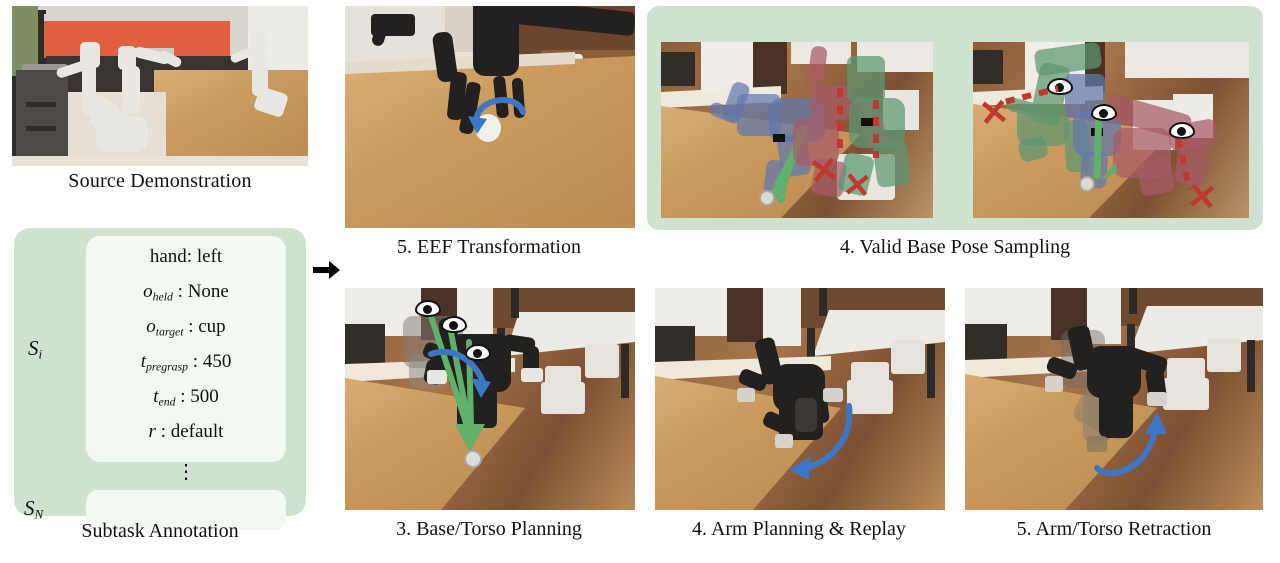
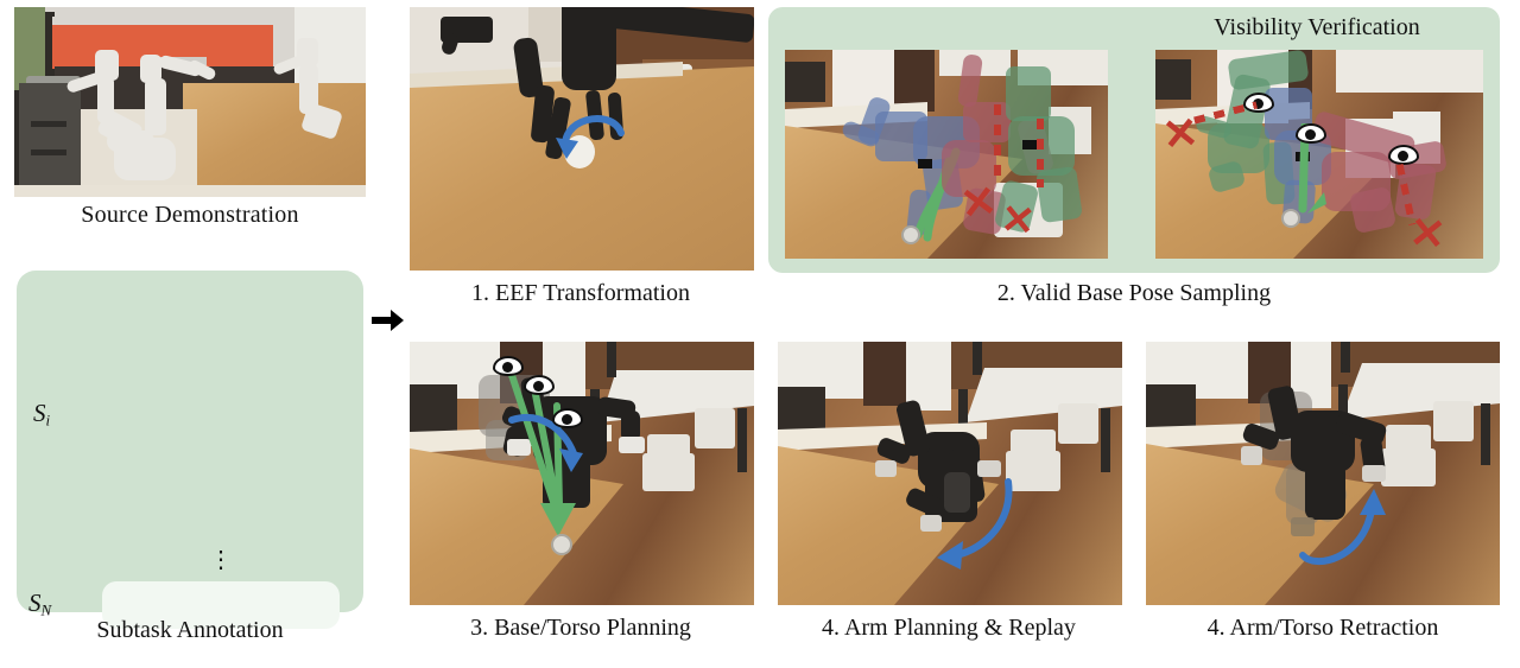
  Source Demonstration
  Si
- hand: left
- oheld : None
- otarget : cup
- tpregrasp : 450
- tend : 500
- r : default
  ⋮
  SN
  Subtask Annotation
- 5. EEF Transformation
+ 1. EEF Transformation
+ Visibility Verification
- 4. Valid Base Pose Sampling
+ 2. Valid Base Pose Sampling
  3. Base/Torso Planning
  4. Arm Planning & Replay
- 5. Arm/Torso Retraction
+ 4. Arm/Torso Retraction
